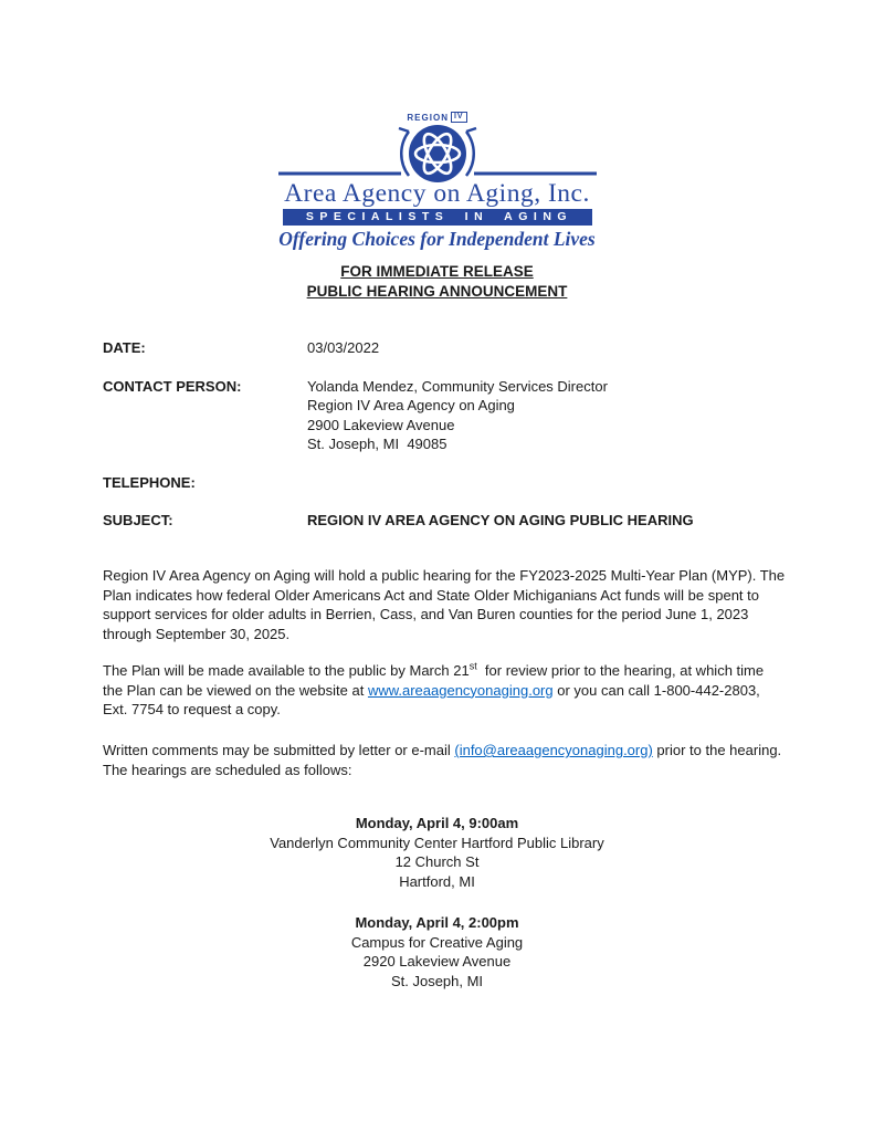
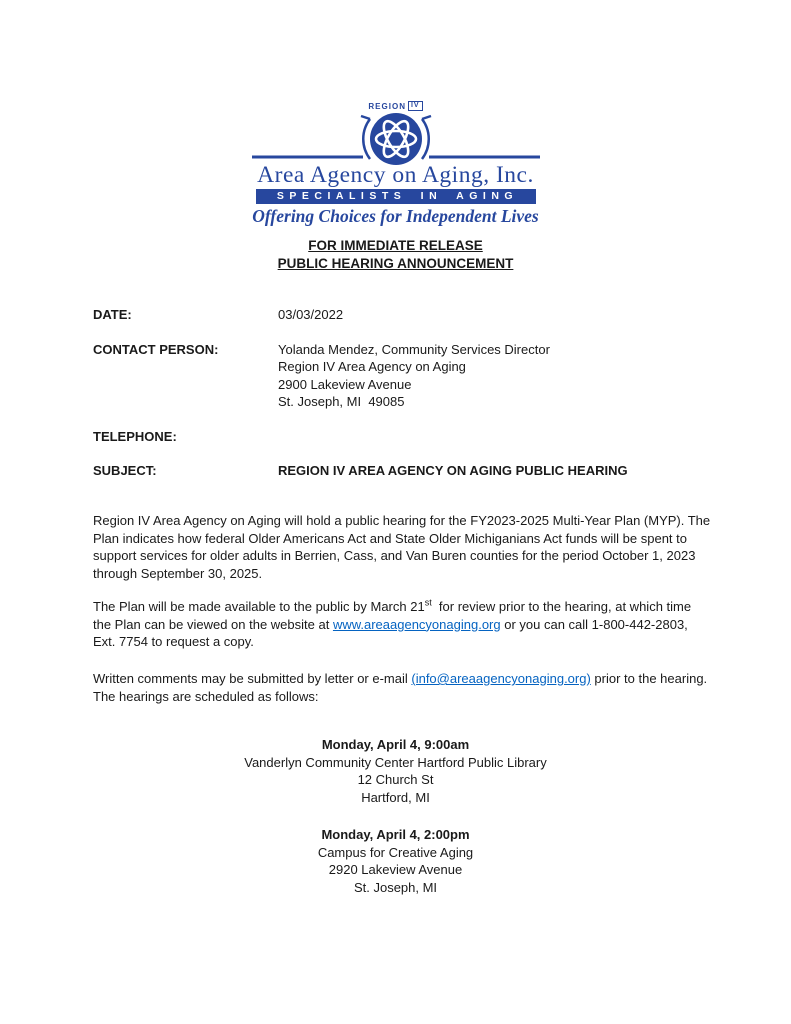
  REGION
  Area Agency on Aging, Inc.
  SPECIALISTS IN AGING
  Offering Choices for Independent Lives
  FOR IMMEDIATE RELEASE
  PUBLIC HEARING ANNOUNCEMENT
  DATE:
  03/03/2022
  CONTACT PERSON:
  Yolanda Mendez, Community Services Director
  Region IV Area Agency on Aging
  2900 Lakeview Avenue
  St. Joseph, MI 49085
  TELEPHONE:
  SUBJECT:
  REGION IV AREA AGENCY ON AGING PUBLIC HEARING
- Region IV Area Agency on Aging will hold a public hearing for the FY2023-2025 Multi-Year Plan (MYP). The Plan indicates how federal Older Americans Act and State Older Michiganians Act funds will be spent to support services for older adults in Berrien, Cass, and Van Buren counties for the period June 1, 2023 through September 30, 2025.
+ Region IV Area Agency on Aging will hold a public hearing for the FY2023-2025 Multi-Year Plan (MYP). The Plan indicates how federal Older Americans Act and State Older Michiganians Act funds will be spent to support services for older adults in Berrien, Cass, and Van Buren counties for the period October 1, 2023 through September 30, 2025.
  The Plan will be made available to the public by March 21st for review prior to the hearing, at which time the Plan can be viewed on the website at www.areaagencyonaging.org or you can call 1-800-442-2803, Ext. 7754 to request a copy.
  Written comments may be submitted by letter or e-mail (info@areaagencyonaging.org) prior to the hearing. The hearings are scheduled as follows:
  Monday, April 4, 9:00am
  Vanderlyn Community Center Hartford Public Library
  12 Church St
  Hartford, MI
  Monday, April 4, 2:00pm
  Campus for Creative Aging
  2920 Lakeview Avenue
  St. Joseph, MI
